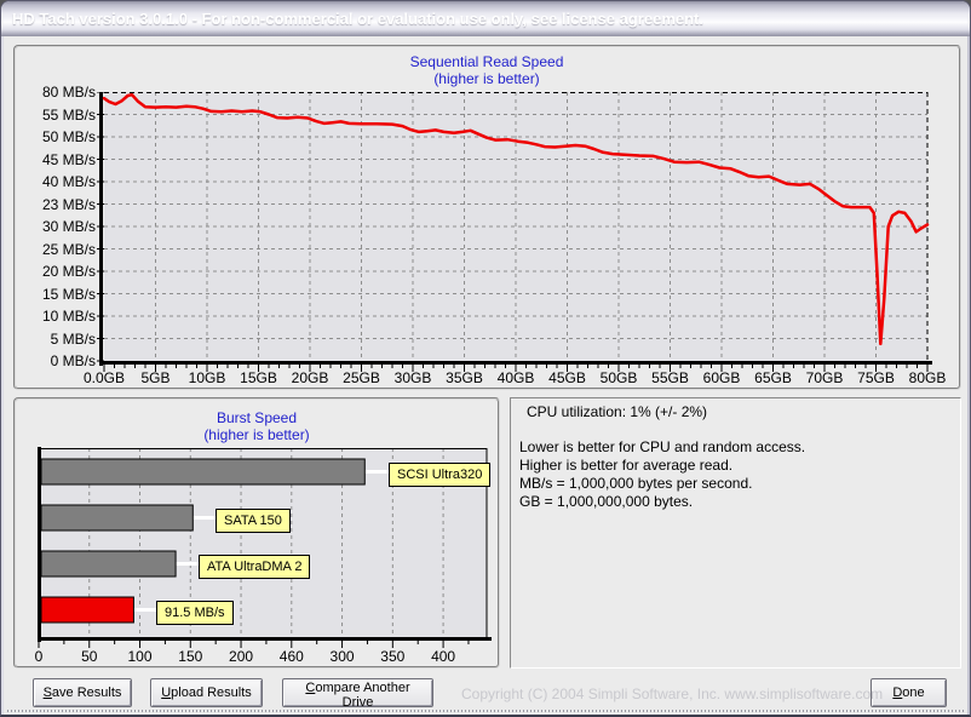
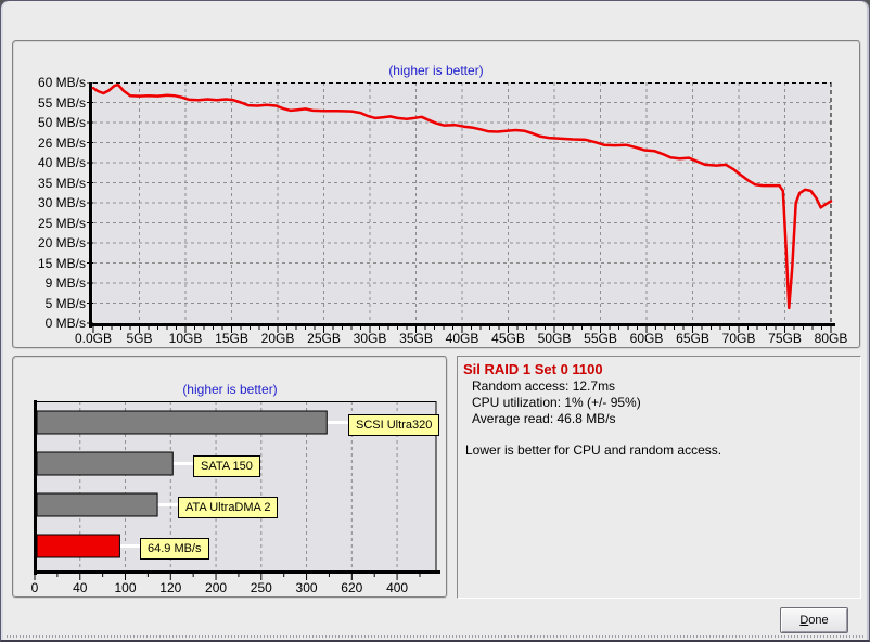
- HD Tach version 3.0.1.0 - For non-commercial or evaluation use only, see license agreement.
- Sequential Read Speed
  (higher is better)
- 80 MB/s
+ 60 MB/s
  55 MB/s
  50 MB/s
- 45 MB/s
+ 26 MB/s
  40 MB/s
- 23 MB/s
+ 35 MB/s
  30 MB/s
  25 MB/s
  20 MB/s
  15 MB/s
- 10 MB/s
+ 9 MB/s
  5 MB/s
  0 MB/s
  0.0GB
  5GB
  10GB
  15GB
  20GB
  25GB
  30GB
  35GB
  40GB
  45GB
  50GB
  55GB
  60GB
  65GB
  70GB
  75GB
  80GB
- Burst Speed
  (higher is better)
  SCSI Ultra320
  SATA 150
  ATA UltraDMA 2
- 91.5 MB/s
+ 64.9 MB/s
  0
- 50
+ 40
  100
- 150
+ 120
  200
- 460
+ 250
  300
- 350
+ 620
  400
+ Sil RAID 1 Set 0 1100
+ Random access: 12.7ms
- CPU utilization: 1% (+/- 2%)
+ CPU utilization: 1% (+/- 95%)
+ Average read: 46.8 MB/s
  Lower is better for CPU and random access.
- Higher is better for average read.
- MB/s = 1,000,000 bytes per second.
- GB = 1,000,000,000 bytes.
- Save Results
- Upload Results
- Compare Another Drive
  Done
- Copyright (C) 2004 Simpli Software, Inc. www.simplisoftware.com
